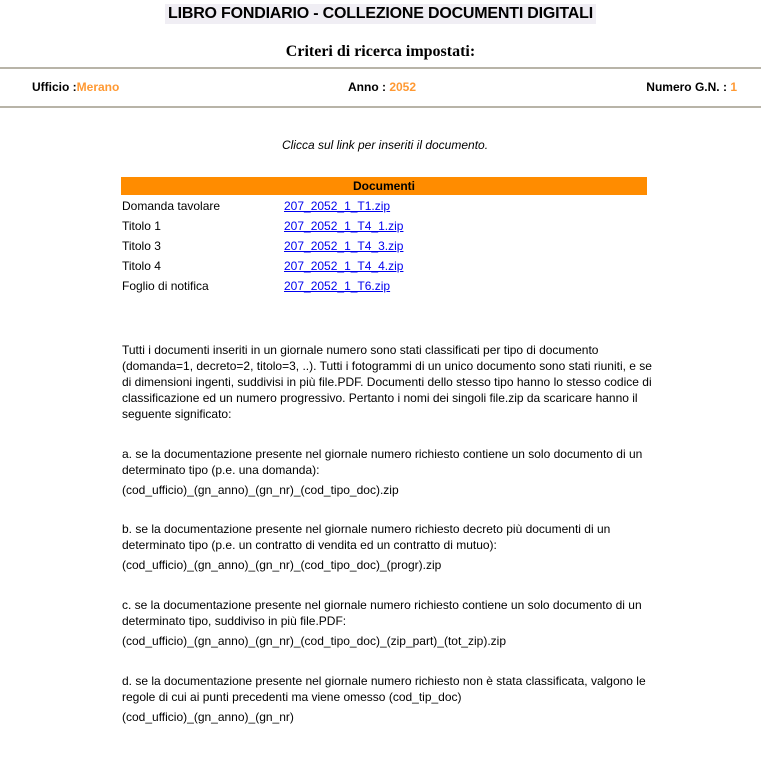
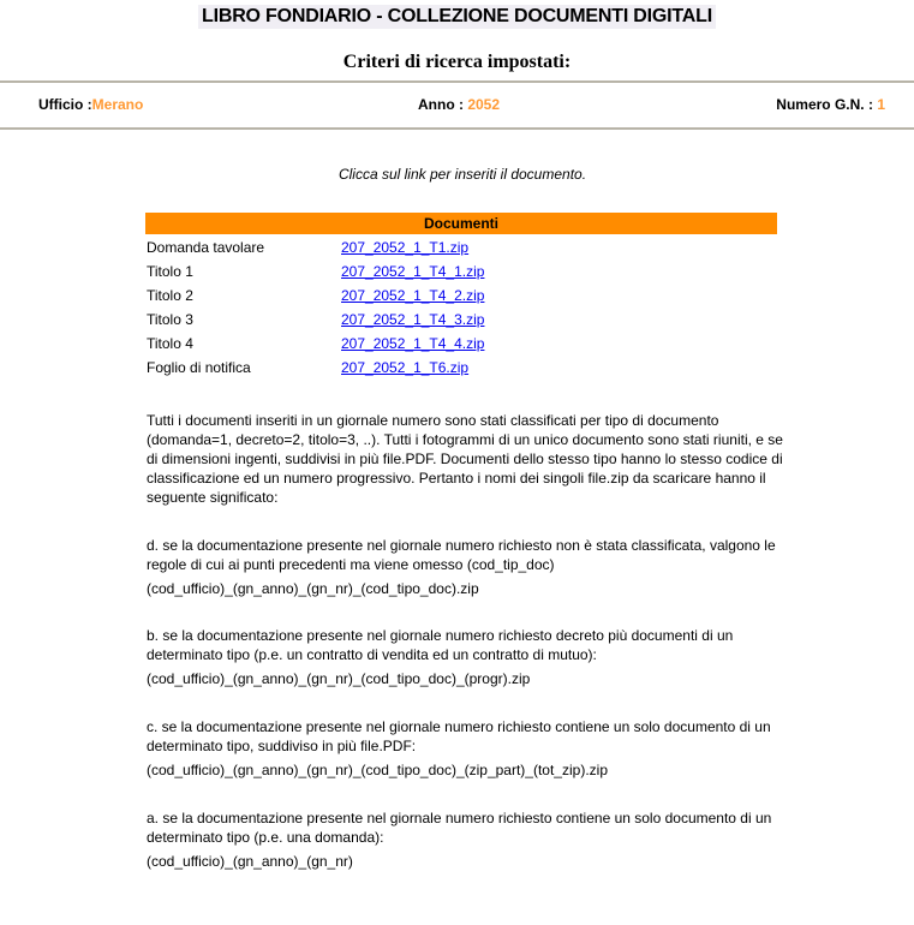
  LIBRO FONDIARIO - COLLEZIONE DOCUMENTI DIGITALI
  Criteri di ricerca impostati:
  Ufficio :Merano
  Anno : 2052
  Numero G.N. : 1
  Clicca sul link per inseriti il documento.
  Documenti
  Domanda tavolare
  207_2052_1_T1.zip
  Titolo 1
  207_2052_1_T4_1.zip
+ Titolo 2
+ 207_2052_1_T4_2.zip
  Titolo 3
  207_2052_1_T4_3.zip
  Titolo 4
  207_2052_1_T4_4.zip
  Foglio di notifica
  207_2052_1_T6.zip
  Tutti i documenti inseriti in un giornale numero sono stati classificati per tipo di documento (domanda=1, decreto=2, titolo=3, ..). Tutti i fotogrammi di un unico documento sono stati riuniti, e se di dimensioni ingenti, suddivisi in più file.PDF. Documenti dello stesso tipo hanno lo stesso codice di classificazione ed un numero progressivo. Pertanto i nomi dei singoli file.zip da scaricare hanno il seguente significato:
- a. se la documentazione presente nel giornale numero richiesto contiene un solo documento di un determinato tipo (p.e. una domanda):
+ d. se la documentazione presente nel giornale numero richiesto non è stata classificata, valgono le regole di cui ai punti precedenti ma viene omesso (cod_tip_doc)
  (cod_ufficio)_(gn_anno)_(gn_nr)_(cod_tipo_doc).zip
  b. se la documentazione presente nel giornale numero richiesto decreto più documenti di un determinato tipo (p.e. un contratto di vendita ed un contratto di mutuo):
  (cod_ufficio)_(gn_anno)_(gn_nr)_(cod_tipo_doc)_(progr).zip
  c. se la documentazione presente nel giornale numero richiesto contiene un solo documento di un determinato tipo, suddiviso in più file.PDF:
  (cod_ufficio)_(gn_anno)_(gn_nr)_(cod_tipo_doc)_(zip_part)_(tot_zip).zip
- d. se la documentazione presente nel giornale numero richiesto non è stata classificata, valgono le regole di cui ai punti precedenti ma viene omesso (cod_tip_doc)
+ a. se la documentazione presente nel giornale numero richiesto contiene un solo documento di un determinato tipo (p.e. una domanda):
  (cod_ufficio)_(gn_anno)_(gn_nr)
